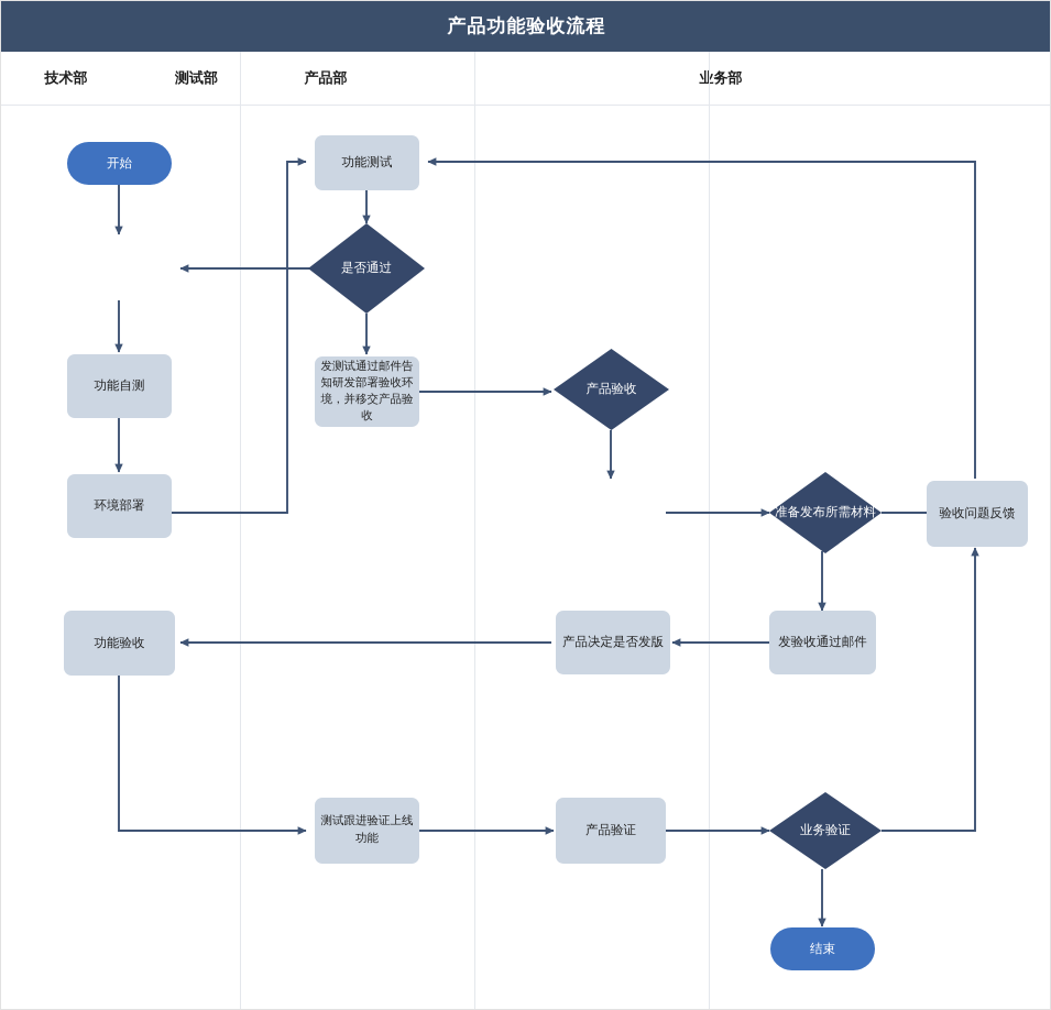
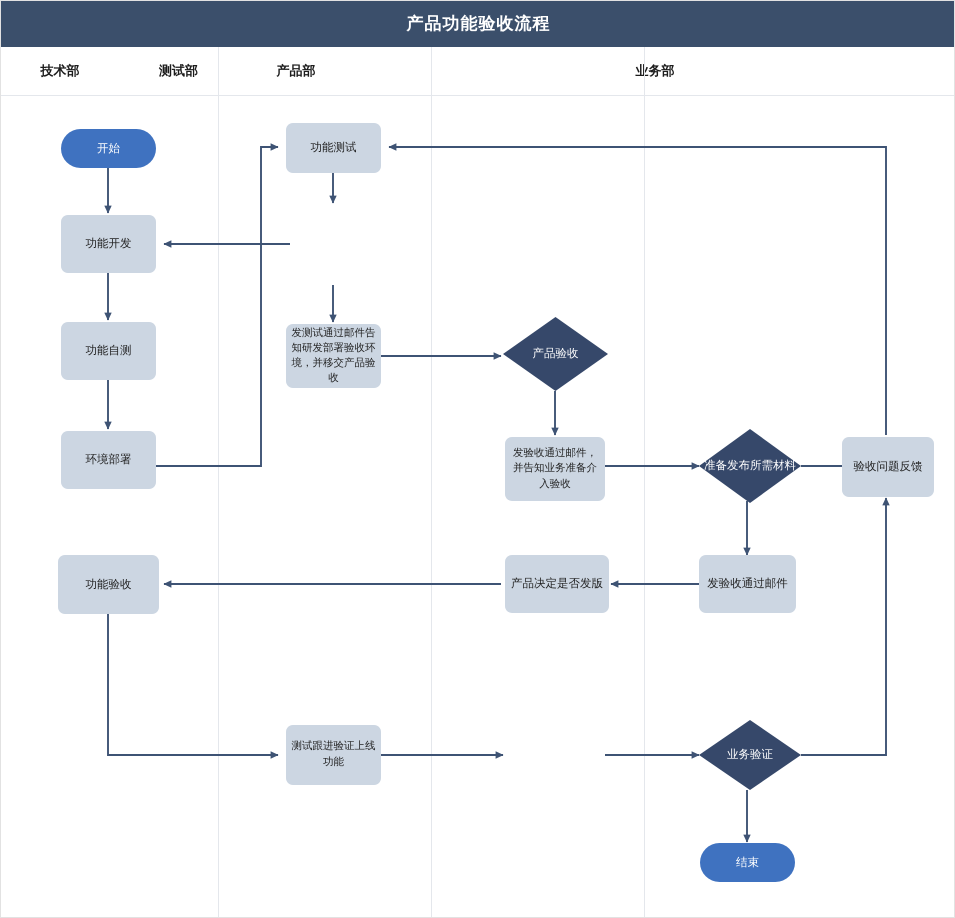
  产品功能验收流程
  技术部
  测试部
  产品部
  业务部
  开始
+ 功能开发
  功能自测
  环境部署
  功能验收
  功能测试
- 是否通过
  发测试通过邮件告知研发部署验收环境，并移交产品验收
  测试跟进验证上线功能
  产品验收
+ 发验收通过邮件，并告知业务准备介入验收
  产品决定是否发版
- 产品验证
  准备发布所需材料
  发验收通过邮件
  验收问题反馈
  业务验证
  结束
